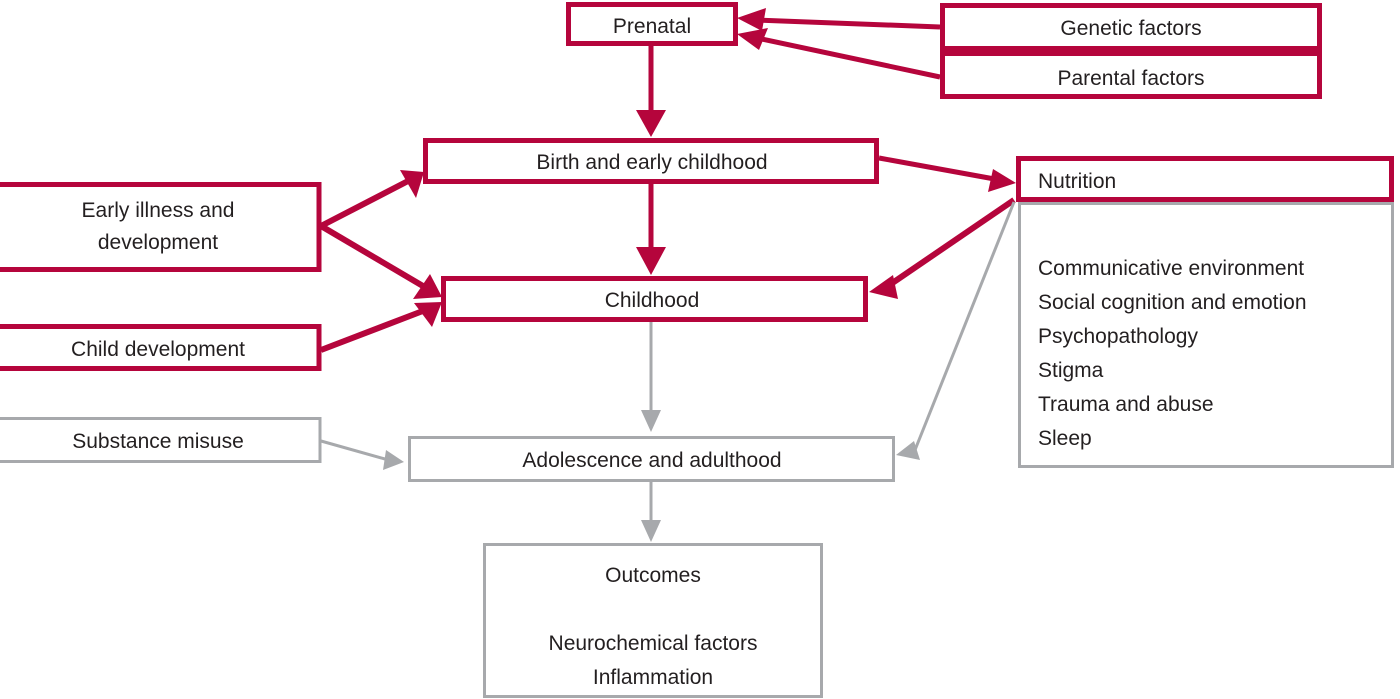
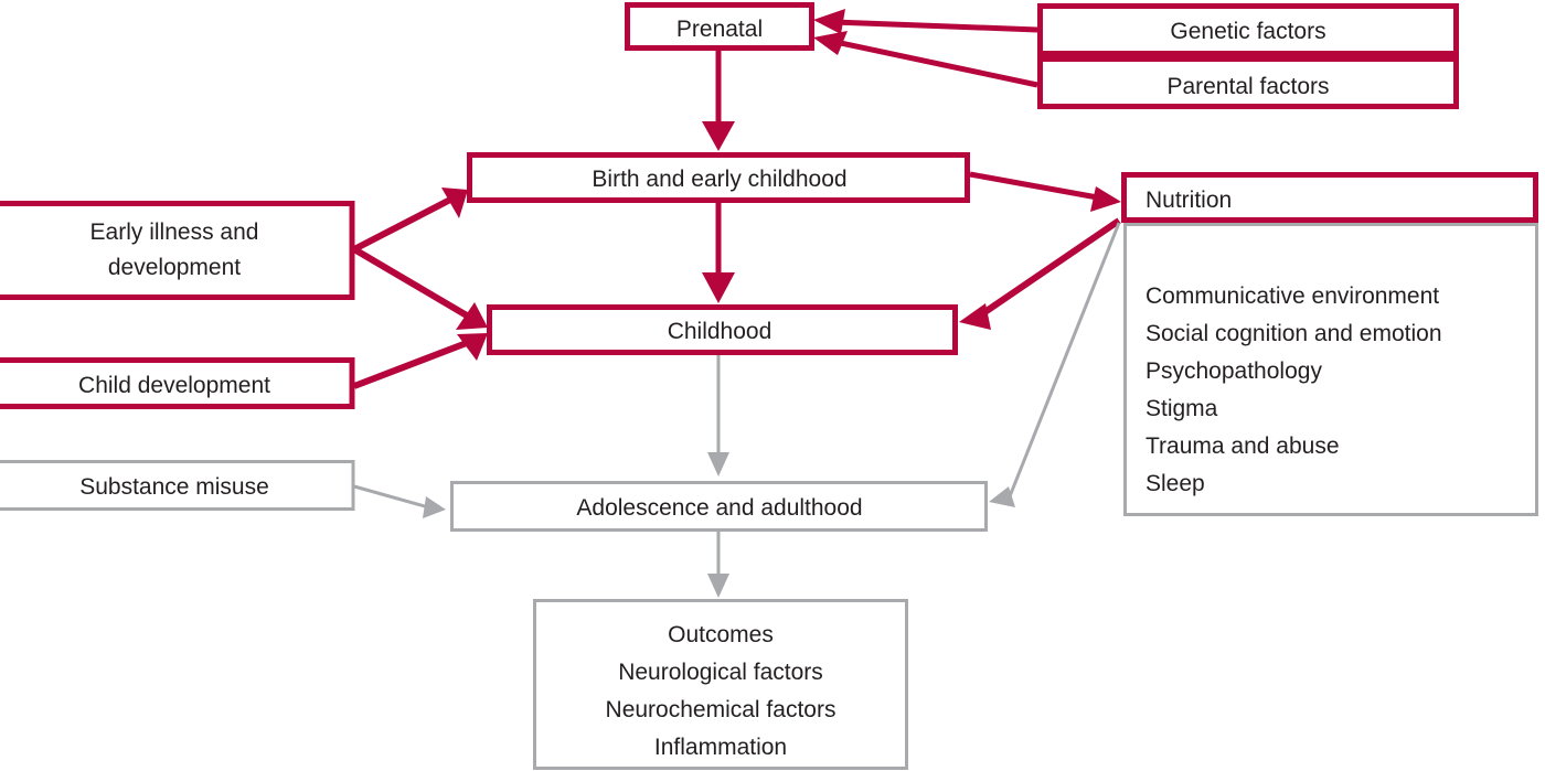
  Prenatal
  Genetic factors
  Parental factors
  Birth and early childhood
  Early illness and
  development
  Child development
  Childhood
  Communicative environment
  Social cognition and emotion
  Psychopathology
  Stigma
  Trauma and abuse
  Sleep
  Nutrition
  Substance misuse
  Adolescence and adulthood
  Outcomes
+ Neurological factors
  Neurochemical factors
  Inflammation
